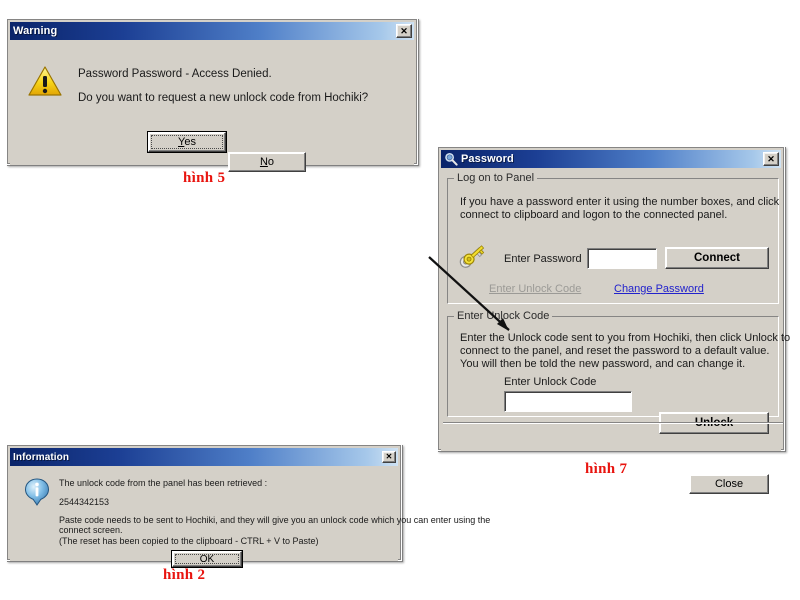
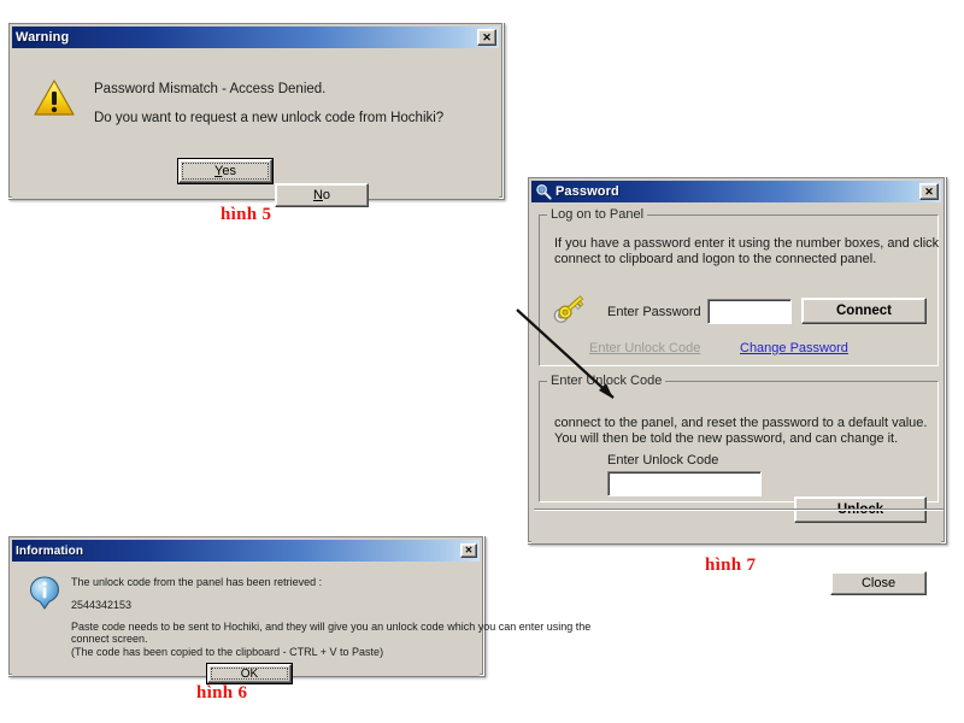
  Warning
  ✕
- Password Password - Access Denied.
+ Password Mismatch - Access Denied.
  Do you want to request a new unlock code from Hochiki?
  Yes
  No
  hình 5
  Password
  ✕
  Log on to Panel
  If you have a password enter it using the number boxes, and click
  connect to clipboard and logon to the connected panel.
  Enter Password
  Connect
  Enter Unlock Code
  Change Password
  Enter Unlock Code
- Enter the Unlock code sent to you from Hochiki, then click Unlock to
  connect to the panel, and reset the password to a default value.
  You will then be told the new password, and can change it.
  Enter Unlock Code
  Unlock
  Close
  hình 7
  Information
  ✕
  The unlock code from the panel has been retrieved :
  2544342153
  Paste code needs to be sent to Hochiki, and they will give you an unlock code which you can enter using the
  connect screen.
- (The reset has been copied to the clipboard - CTRL + V to Paste)
+ (The code has been copied to the clipboard - CTRL + V to Paste)
  OK
- hình 2
+ hình 6
